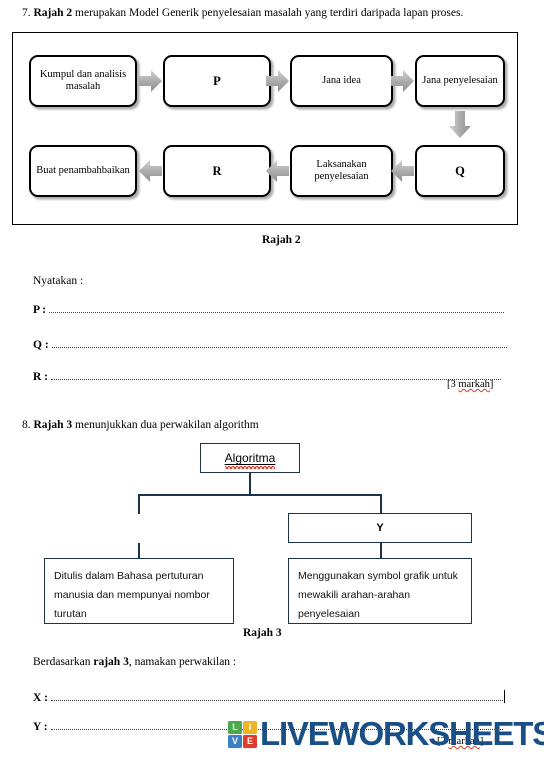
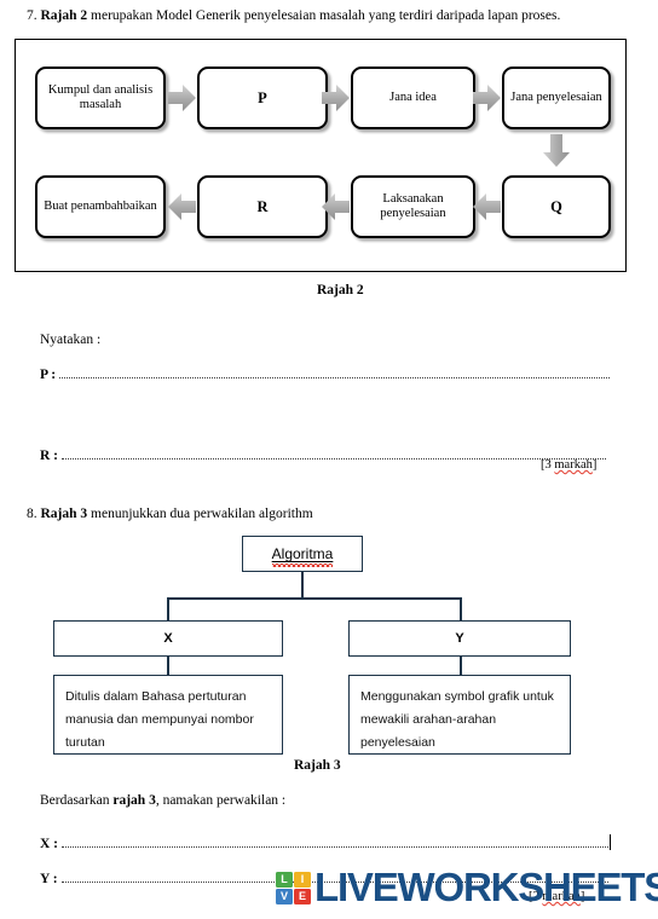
  7. Rajah 2 merupakan Model Generik penyelesaian masalah yang terdiri daripada lapan proses.
  Kumpul dan analisis masalah
  P
  Jana idea
  Jana penyelesaian
  Buat penambahbaikan
  R
  Laksanakan penyelesaian
  Q
  Rajah 2
  Nyatakan :
  P :
- Q :
  R :
  [3 markah]
  8. Rajah 3 menunjukkan dua perwakilan algorithm
  Algoritma
+ X
  Y
  Ditulis dalam Bahasa pertuturan manusia dan mempunyai nombor turutan
  Menggunakan symbol grafik untuk mewakili arahan-arahan penyelesaian
  Rajah 3
  Berdasarkan rajah 3, namakan perwakilan :
  X :
  Y :
  [2 markah]
  L
  I
  V
  E
  LIVEWORKSHEETS
